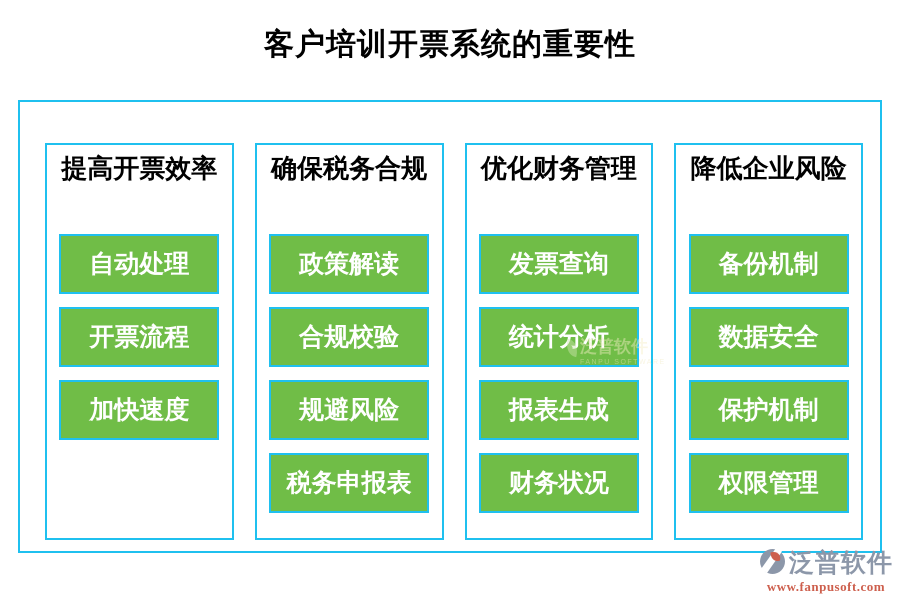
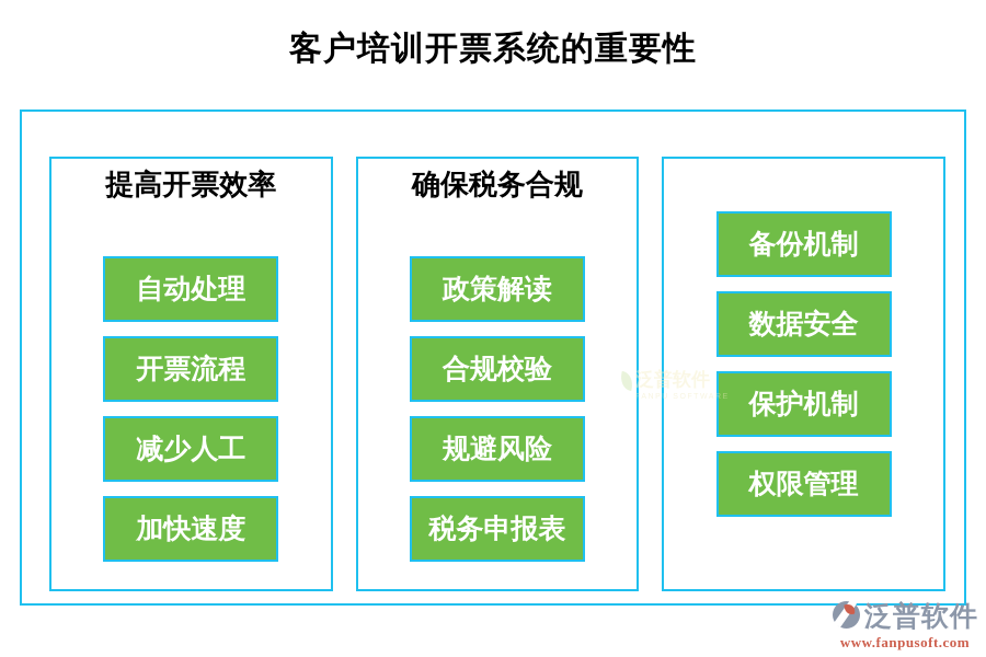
  客户培训开票系统的重要性
  提高开票效率
  自动处理
  开票流程
+ 减少人工
  加快速度
  确保税务合规
  政策解读
  合规校验
  规避风险
  税务申报表
- 优化财务管理
- 发票查询
- 统计分析
- 报表生成
- 财务状况
- 降低企业风险
  备份机制
  数据安全
  保护机制
  权限管理
  泛普软件
  泛普软件
  www.fanpusoft.com
